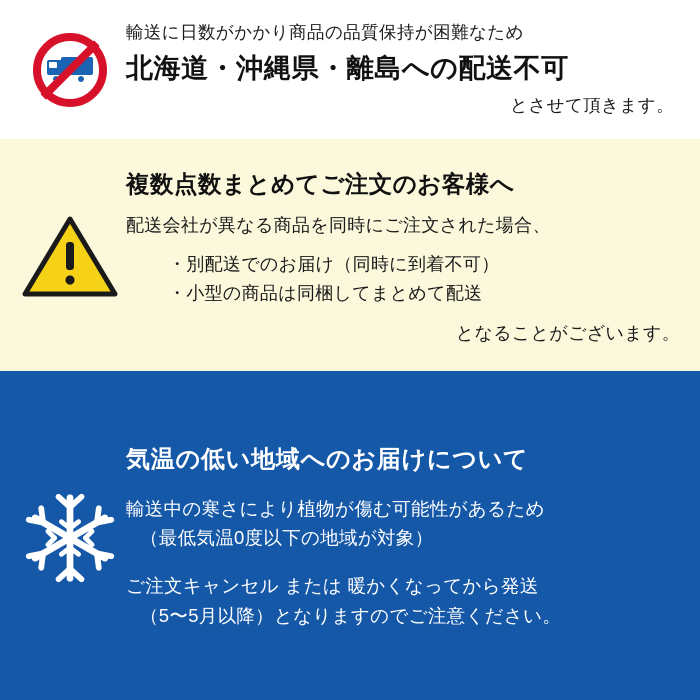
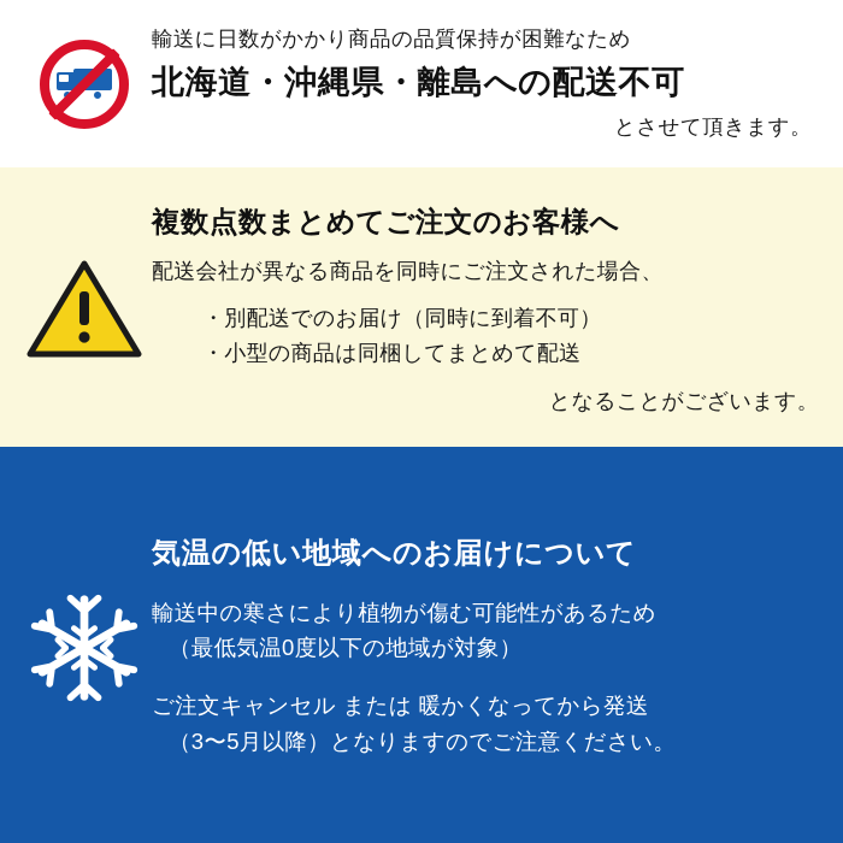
  輸送に日数がかかり商品の品質保持が困難なため
  北海道・沖縄県・離島への配送不可
  とさせて頂きます。
  複数点数まとめてご注文のお客様へ
  配送会社が異なる商品を同時にご注文された場合、
  ・別配送でのお届け（同時に到着不可）
  ・小型の商品は同梱してまとめて配送
  となることがございます。
  気温の低い地域へのお届けについて
  輸送中の寒さにより植物が傷む可能性があるため
  （最低気温0度以下の地域が対象）
  ご注文キャンセル または 暖かくなってから発送
- （5〜5月以降）となりますのでご注意ください。
+ （3〜5月以降）となりますのでご注意ください。
